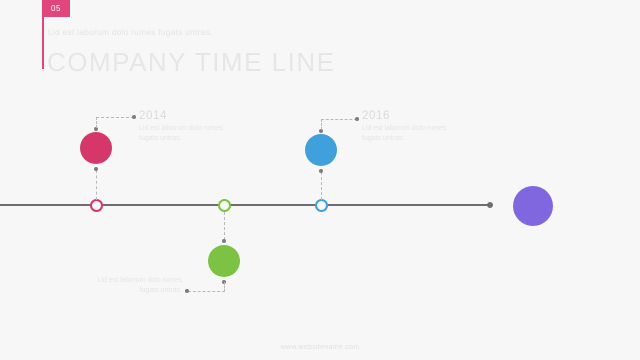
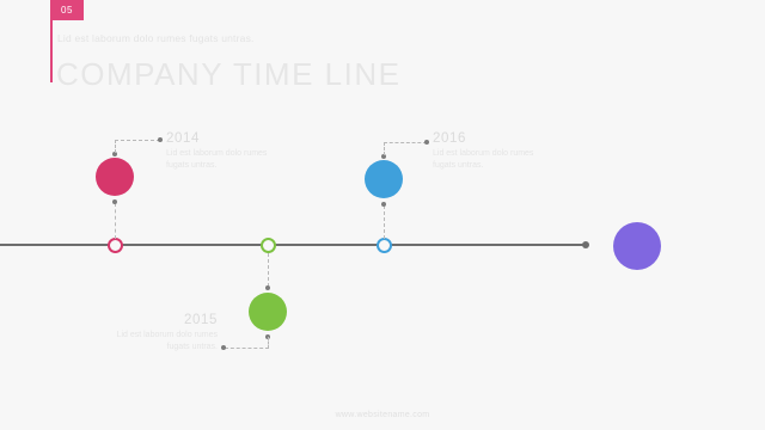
  05
  2014
+ 2015
  2016
